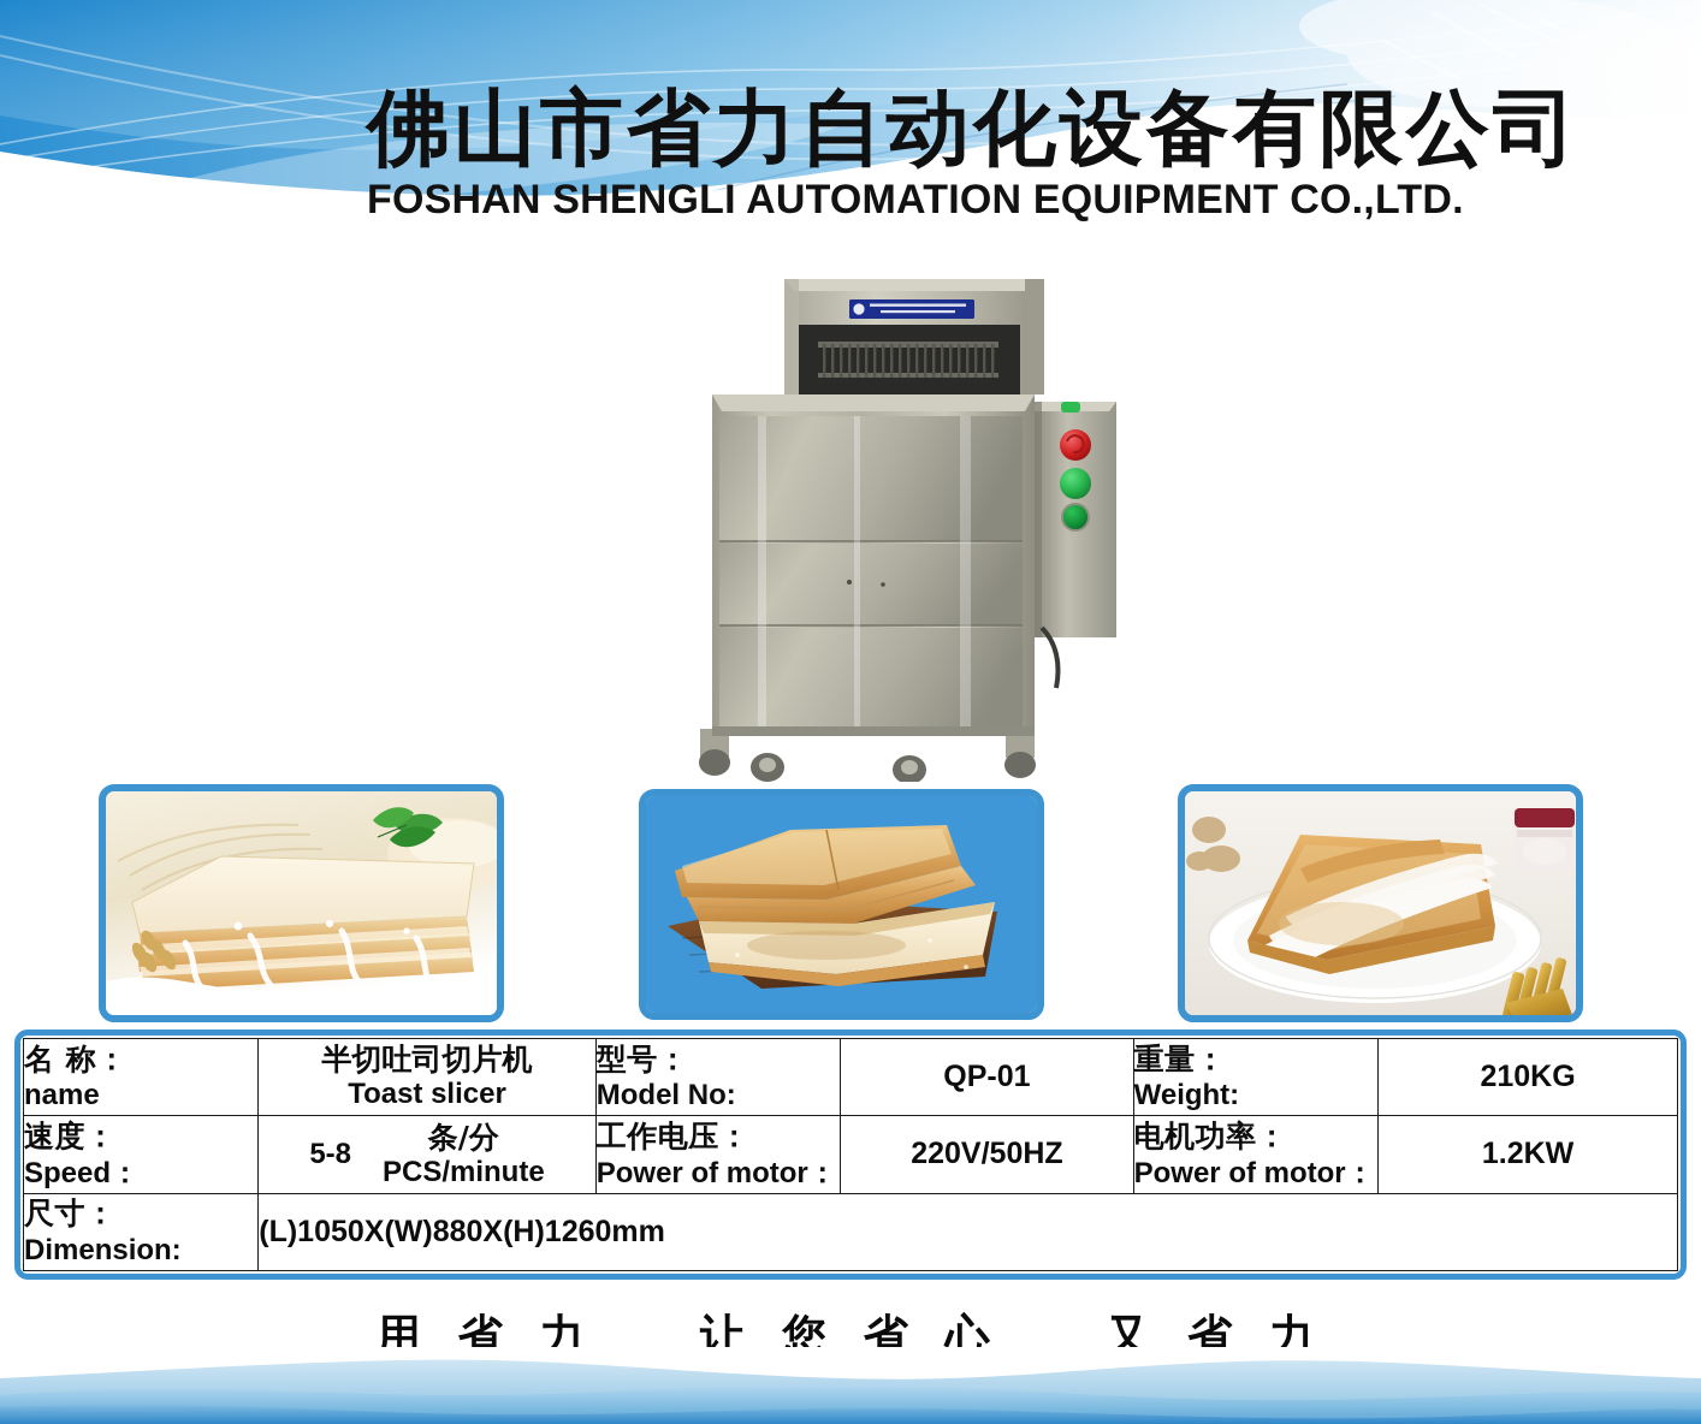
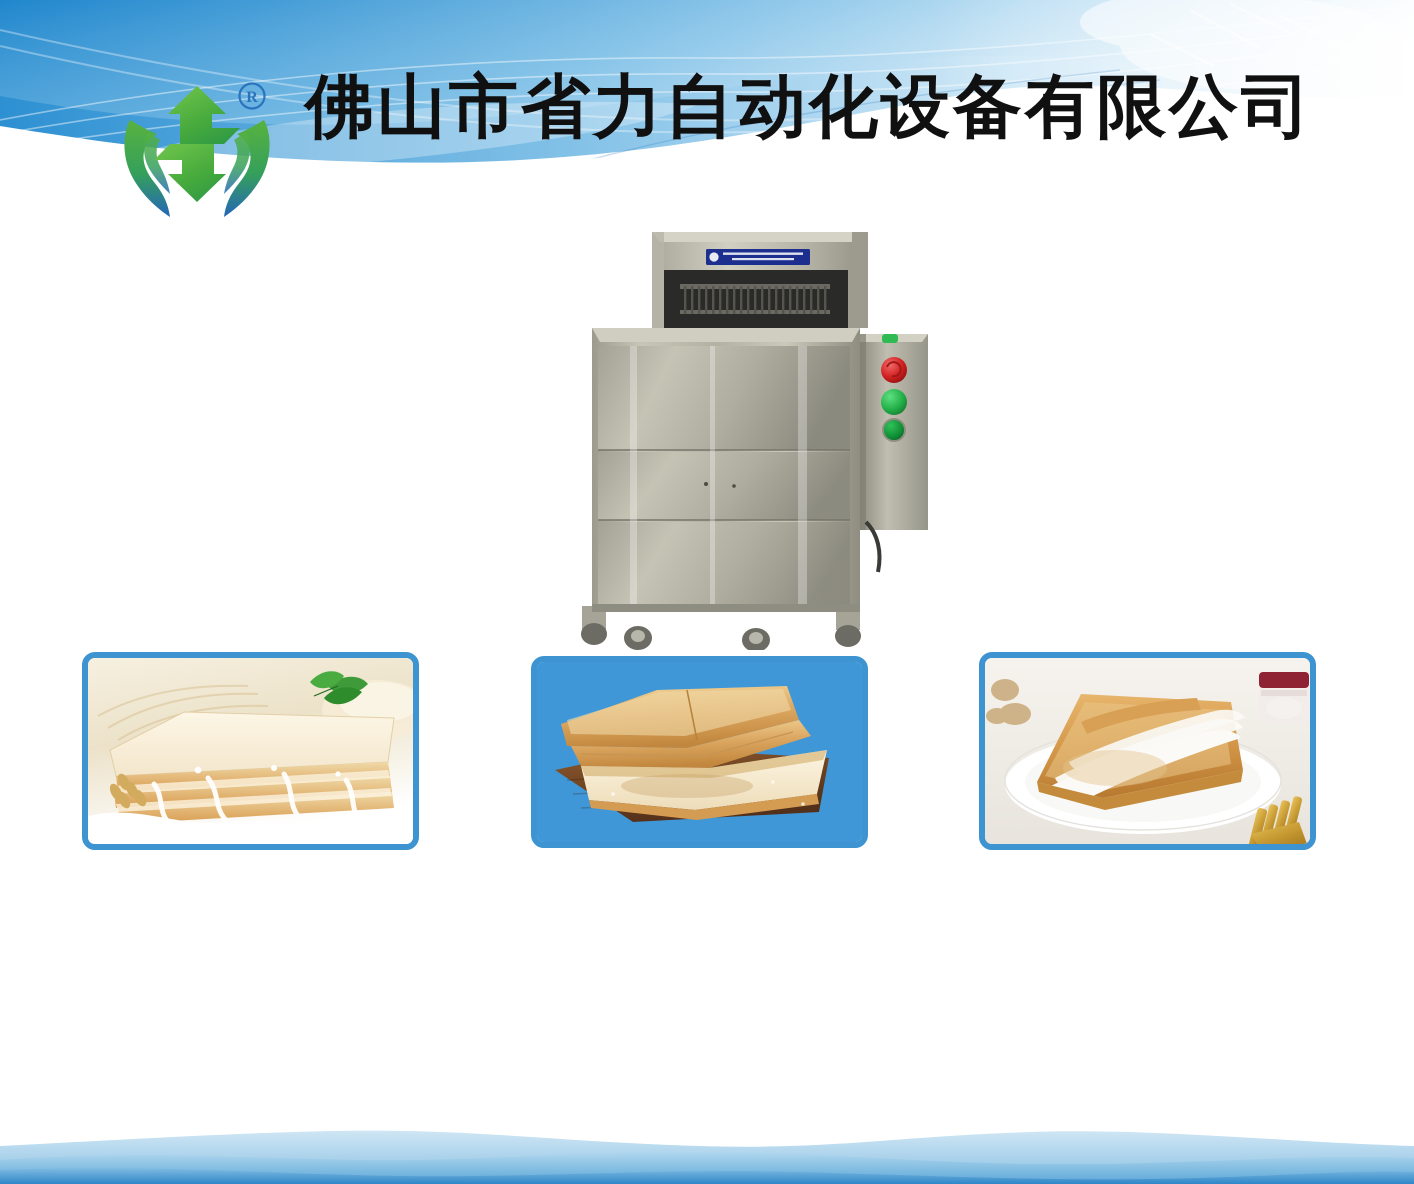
+ R
  佛山市省力自动化设备有限公司
- FOSHAN SHENGLI AUTOMATION EQUIPMENT CO.,LTD.
- 名 称： name	半切吐司切片机 Toast slicer	型号： Model No:	QP-01	重量： Weight:	210KG
- 速度： Speed：	5-8 条/分 PCS/minute	工作电压： Power of motor：	220V/50HZ	电机功率： Power of motor：	1.2KW
- 尺寸： Dimension:	(L)1050X(W)880X(H)1260mm
- 用 省 力 让 您 省 心 又 省 力
